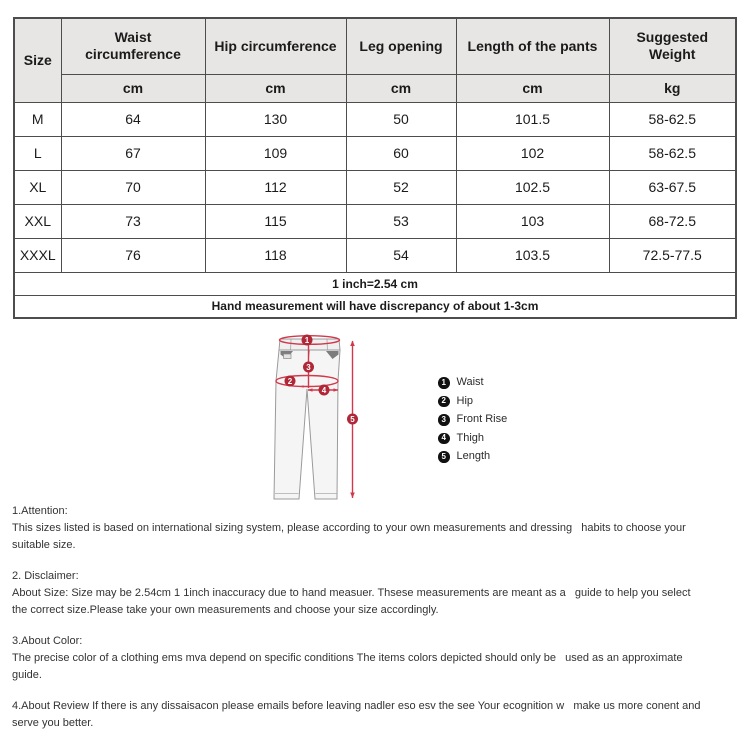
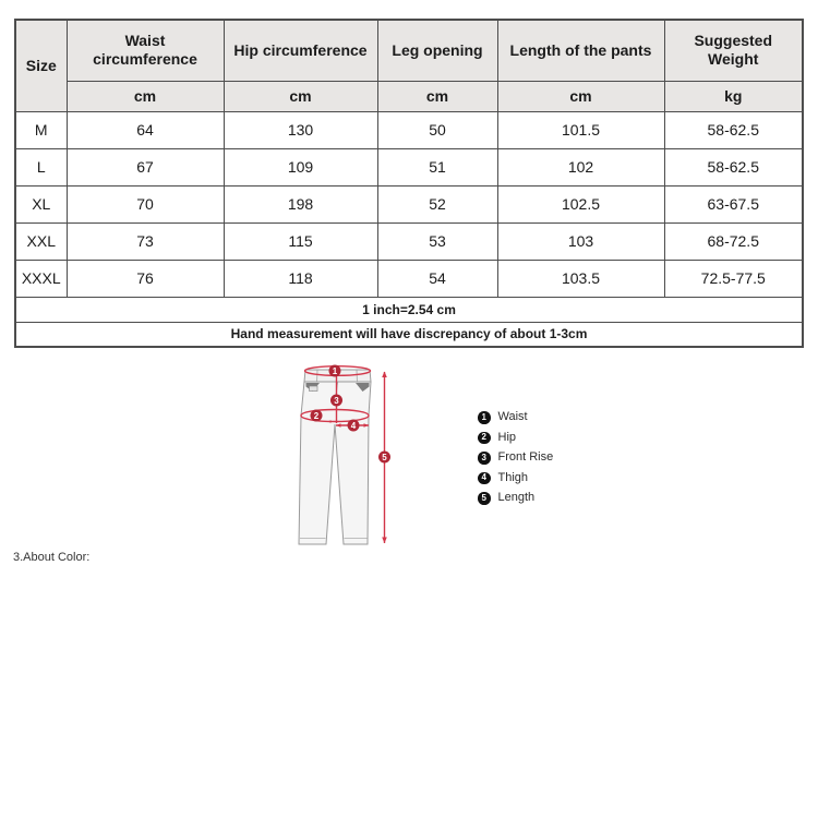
  Size	Waist circumference	Hip circumference	Leg opening	Length of the pants	Suggested Weight
  cm	cm	cm	cm	kg
  M	64	130	50	101.5	58-62.5
- L	67	109	60	102	58-62.5
+ L	67	109	51	102	58-62.5
- XL	70	112	52	102.5	63-67.5
+ XL	70	198	52	102.5	63-67.5
  XXL	73	115	53	103	68-72.5
  XXXL	76	118	54	103.5	72.5-77.5
  1 inch=2.54 cm
  Hand measurement will have discrepancy of about 1-3cm
  1
  2
  3
  4
  5
  1
  Waist
  2
  Hip
  3
  Front Rise
  4
  Thigh
  5
  Length
- 1.Attention:
- This sizes listed is based on international sizing system, please according to your own measurements and dressing habits to choose your
- suitable size.
- 2. Disclaimer:
- About Size: Size may be 2.54cm 1 1inch inaccuracy due to hand measuer. Thsese measurements are meant as a guide to help you select
- the correct size.Please take your own measurements and choose your size accordingly.
  3.About Color:
- The precise color of a clothing ems mva depend on specific conditions The items colors depicted should only be used as an approximate
- guide.
- 4.About Review If there is any dissaisacon please emails before leaving nadler eso esv the see Your ecognition w make us more conent and
- serve you better.
